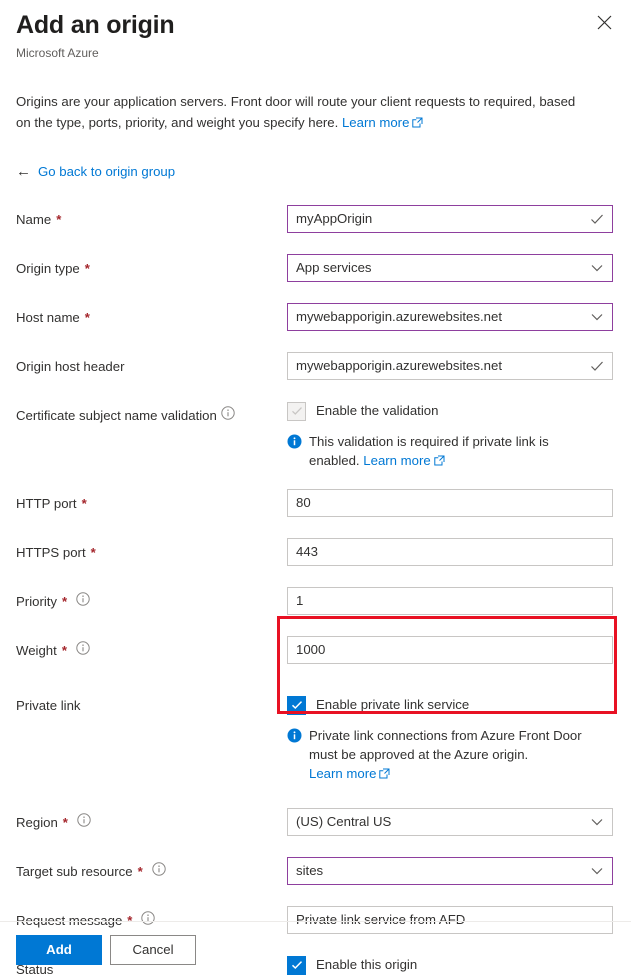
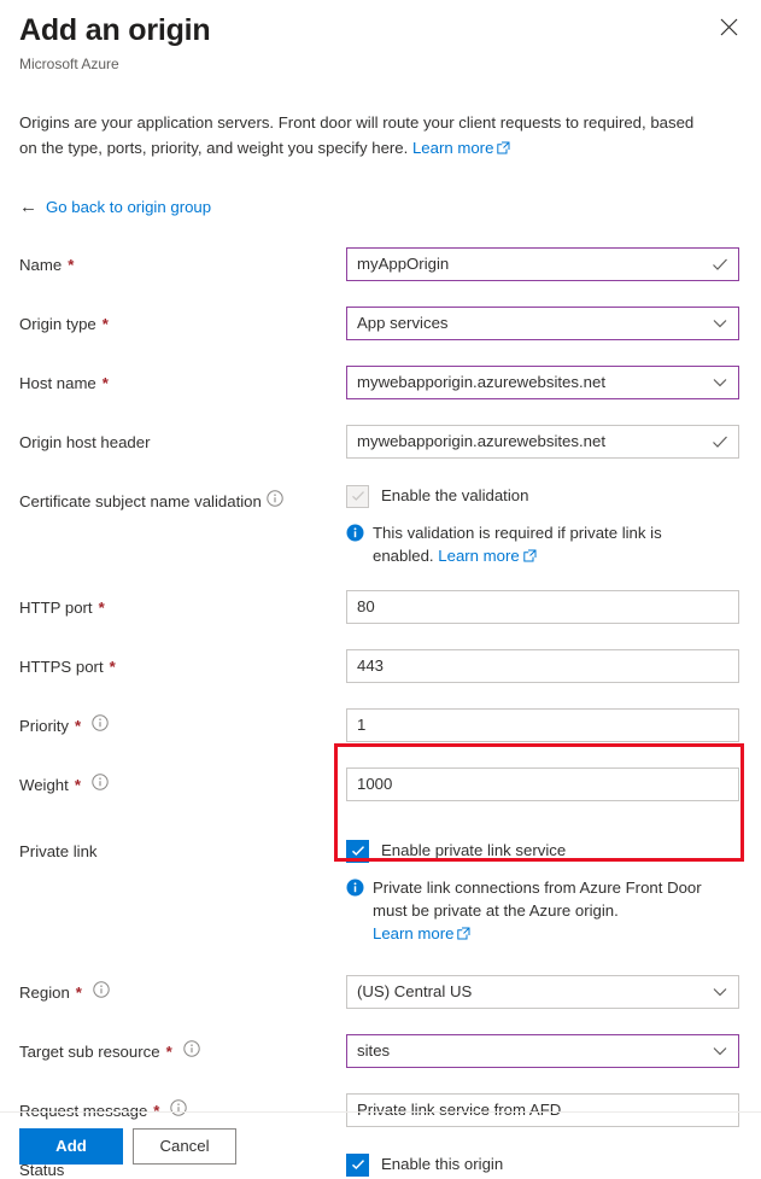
  Add an origin
  Microsoft Azure
  Origins are your application servers. Front door will route your client requests to required, based on the type, ports, priority, and weight you specify here. Learn more
  ←
  Go back to origin group
  Name
  *
  myAppOrigin
  Origin type
  *
  App services
  Host name
  *
  mywebapporigin.azurewebsites.net
  Origin host header
  mywebapporigin.azurewebsites.net
  Certificate subject name validation
  Enable the validation
  This validation is required if private link is enabled. Learn more
  HTTP port
  *
  80
  HTTPS port
  *
  443
  Priority
  *
  1
  Weight
  *
  1000
  Private link
  Enable private link service
- Private link connections from Azure Front Door must be approved at the Azure origin.
+ Private link connections from Azure Front Door must be private at the Azure origin.
  Learn more
  Region
  *
  (US) Central US
  Target sub resource
  *
  sites
  Private link service from AFD
  Status
  Enable this origin
  Add
  Cancel
